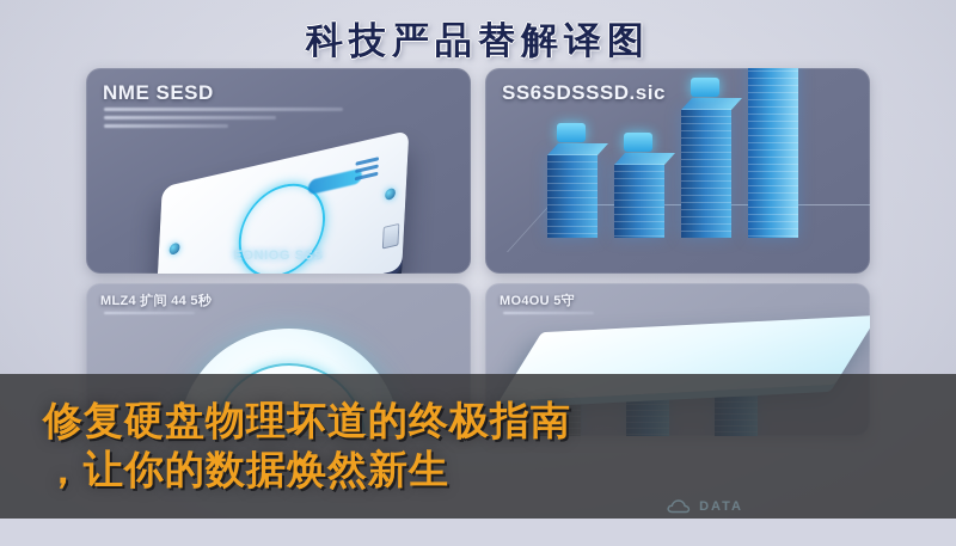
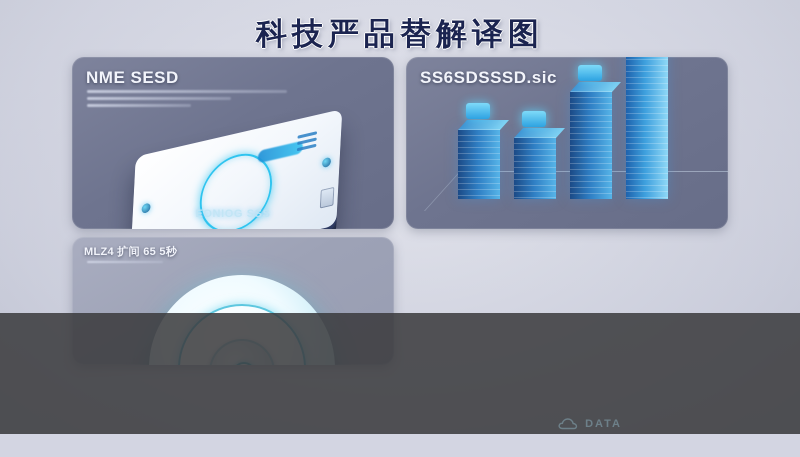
  科技严品替解译图
  NME SESD
  EONIOG SSS
  SS6SDSSSD.sic
- MLZ4 扩间 44 5秒
+ MLZ4 扩间 65 5秒
- MO4OU 5守
- 修复硬盘物理坏道的终极指南
- ，让你的数据焕然新生
  DATA
